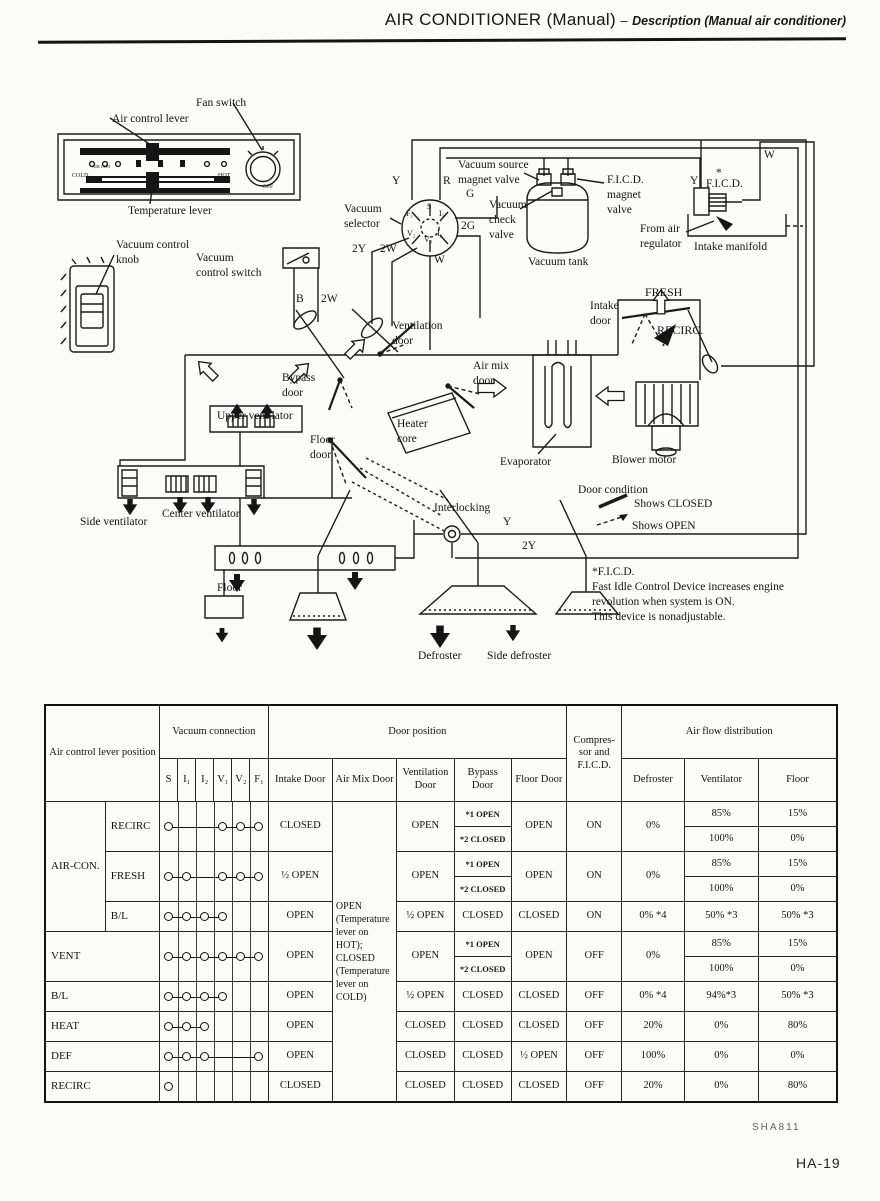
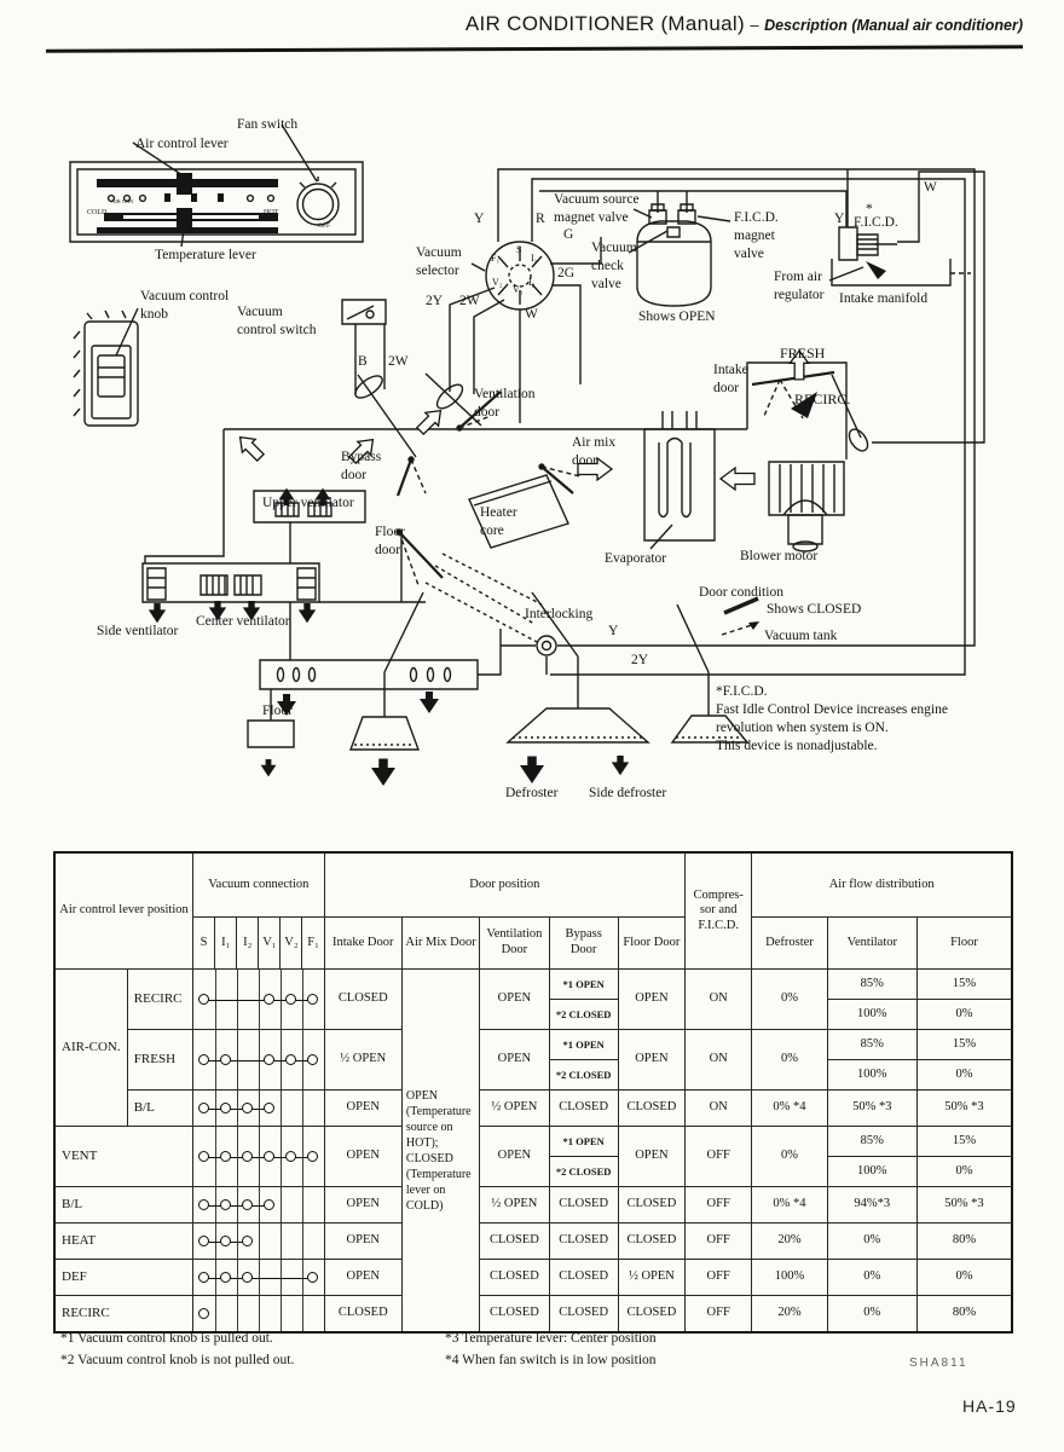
  AIR CONDITIONER (Manual) – Description (Manual air conditioner)
  Fan switch
  Air control lever
  Temperature lever
  Vacuum control
  knob
  Vacuum
  control switch
  Vacuum
  selector
  Y
  R
  G
  2G
  2Y
  2W
  W
  B
  2W
  W
  Y
  *
  F.I.C.D.
  Vacuum source
  magnet valve
  Vacuum
  check
  valve
  F.I.C.D.
  magnet
  valve
- Vacuum tank
+ Shows OPEN
  From air
  regulator
  Intake manifold
  FRESH
  Intake
  door
  RECIRC.
  Ventilation
  door
  Air mix
  door
  Bypass
  door
  Upper ventilator
  Floor
  door
  Heater
  core
  Evaporator
  Blower motor
  Interlocking
  Door condition
  Shows CLOSED
- Shows OPEN
+ Vacuum tank
  Side ventilator
  Center ventilator
  Floor
  Defroster
  Side defroster
  Y
  2Y
  *F.I.C.D.
  Fast Idle Control Device increases engine
  revolution when system is ON.
  This device is nonadjustable.
  S
  I₁
  I₂
  V₁
  V₂
  F₁
  Air control lever position	Vacuum connection	Door position	Compres­sor and F.I.C.D.	Air flow distribution
  S	I₁	I₂	V₁	V₂	F₁	Intake Door	Air Mix Door	Ventila­tion Door	Bypass Door	Floor Door	Defroster	Ventilator	Floor
- AIR-CON.	RECIRC		CLOSED	OPEN (Tempera­ture lever on HOT); CLOSED (Tempera­ture lever on COLD)	OPEN	*1 OPEN	OPEN	ON	0%	85%	15%
+ AIR-CON.	RECIRC		CLOSED	OPEN (Tempera­ture source on HOT); CLOSED (Tempera­ture lever on COLD)	OPEN	*1 OPEN	OPEN	ON	0%	85%	15%
  *2 CLOSED	100%	0%
  FRESH		½ OPEN	OPEN	*1 OPEN	OPEN	ON	0%	85%	15%
  *2 CLOSED	100%	0%
  B/L		OPEN	½ OPEN	CLOSED	CLOSED	ON	0% *4	50% *3	50% *3
  VENT		OPEN	OPEN	*1 OPEN	OPEN	OFF	0%	85%	15%
  *2 CLOSED	100%	0%
  B/L		OPEN	½ OPEN	CLOSED	CLOSED	OFF	0% *4	94%*3	50% *3
  HEAT		OPEN	CLOSED	CLOSED	CLOSED	OFF	20%	0%	80%
  DEF		OPEN	CLOSED	CLOSED	½ OPEN	OFF	100%	0%	0%
  RECIRC		CLOSED	CLOSED	CLOSED	CLOSED	OFF	20%	0%	80%
+ *1 Vacuum control knob is pulled out. *2 Vacuum control knob is not pulled out.
+ *3 Temperature lever: Center position *4 When fan switch is in low position
  SHA811
  HA-19
